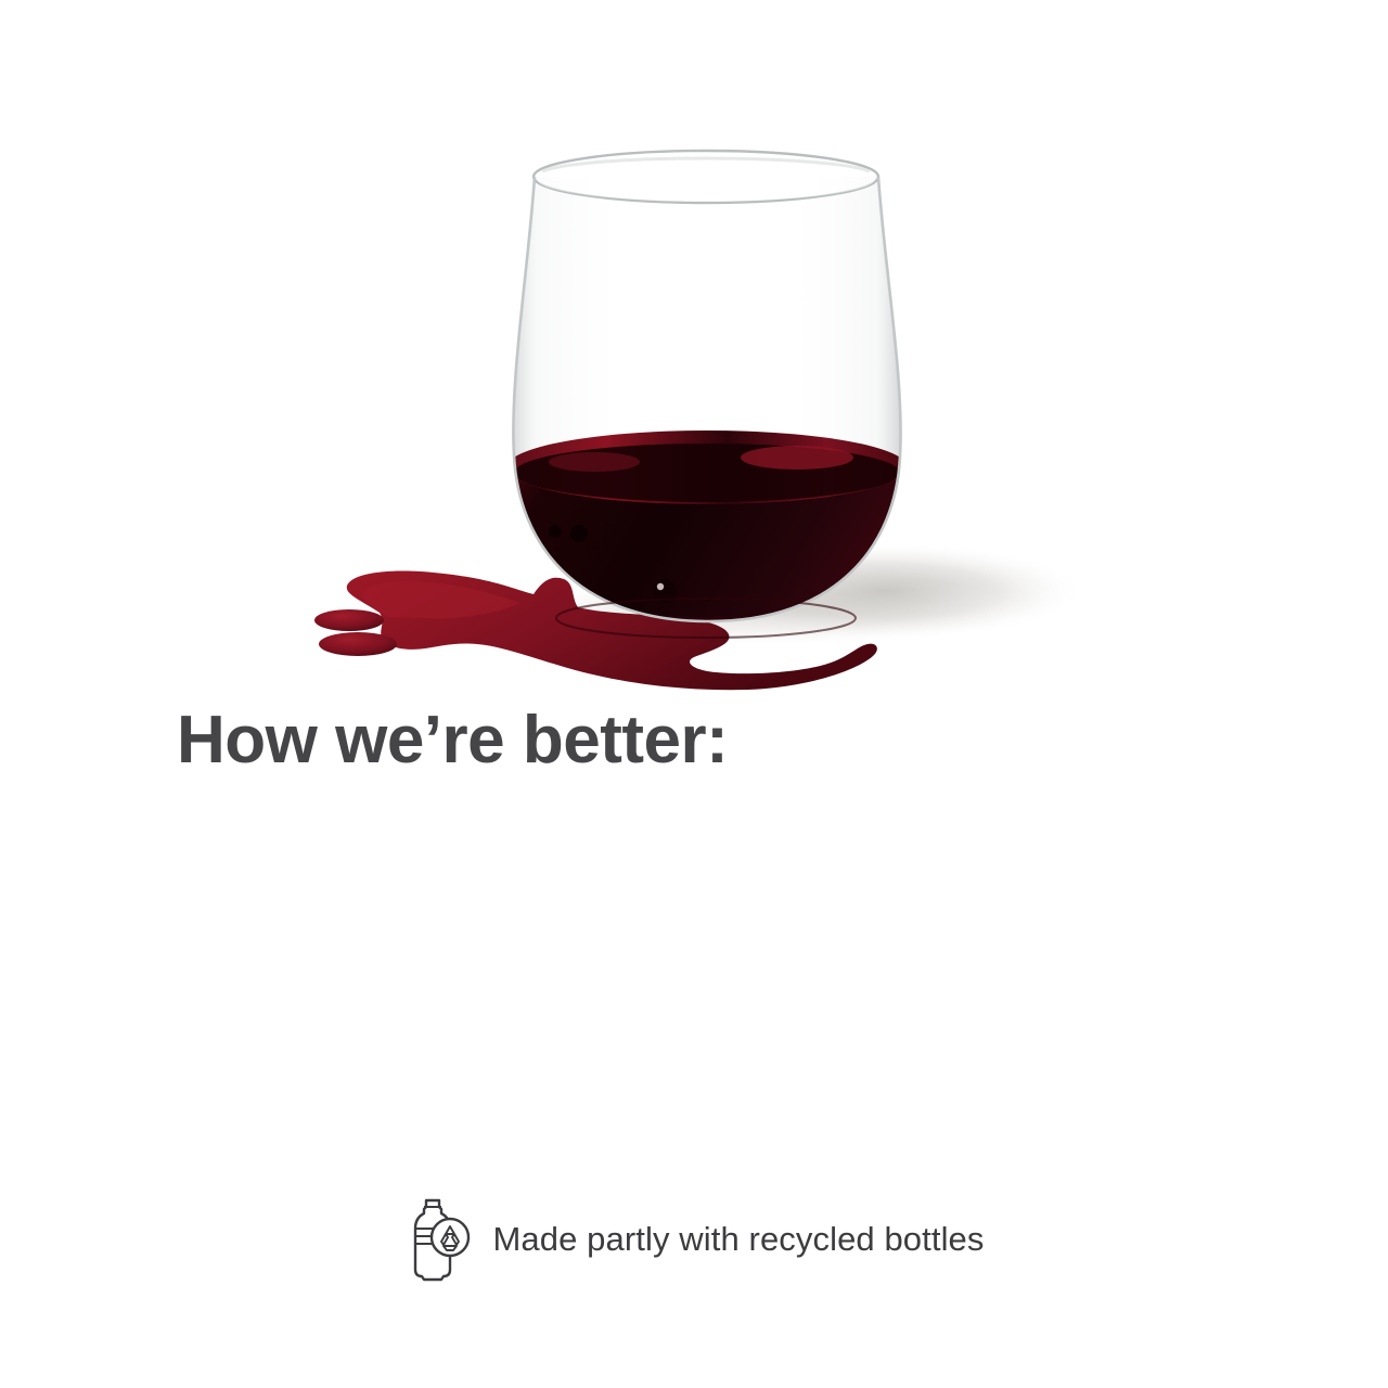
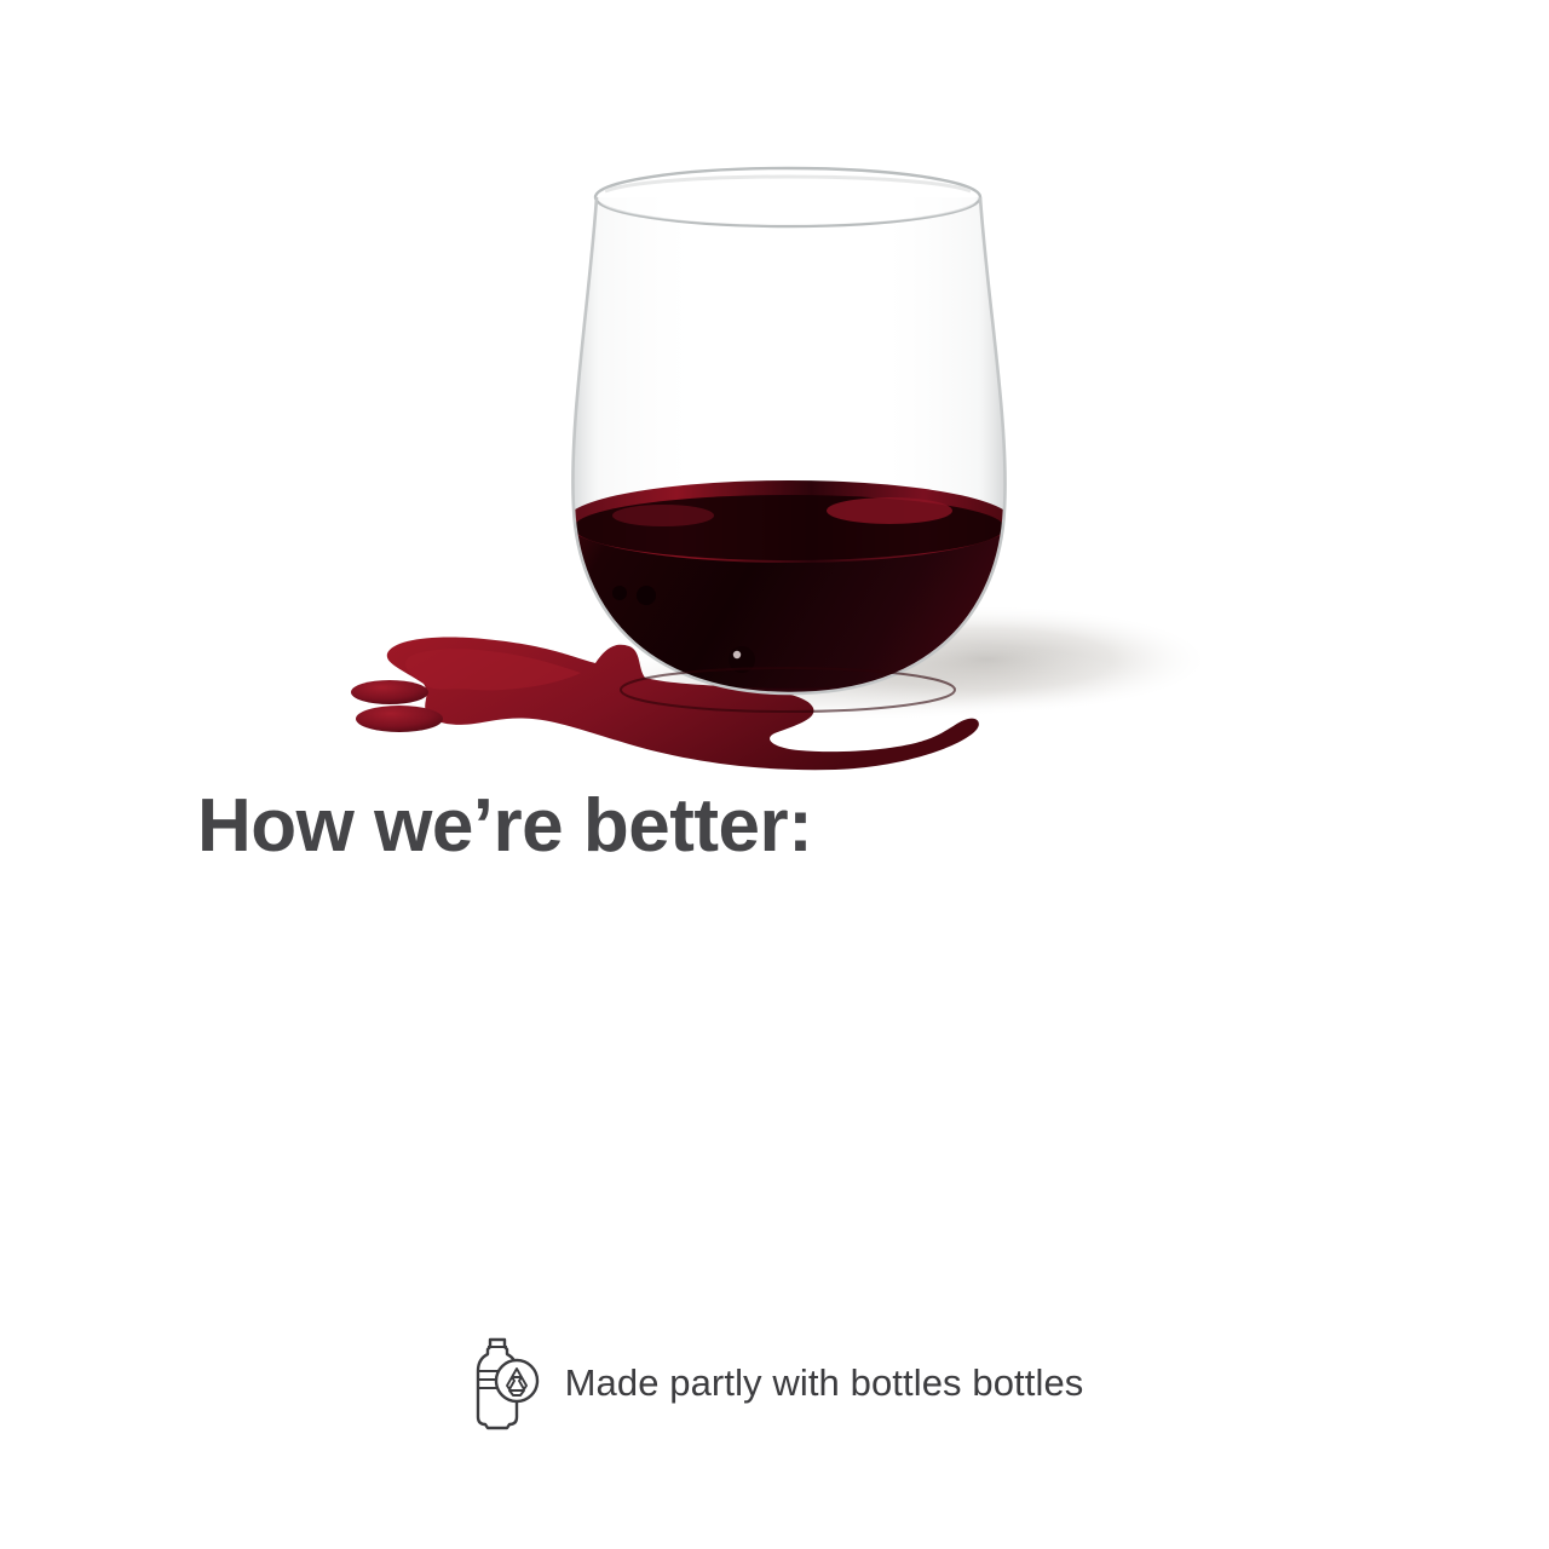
  How we’re better:
- Made partly with recycled bottles
+ Made partly with bottles bottles
